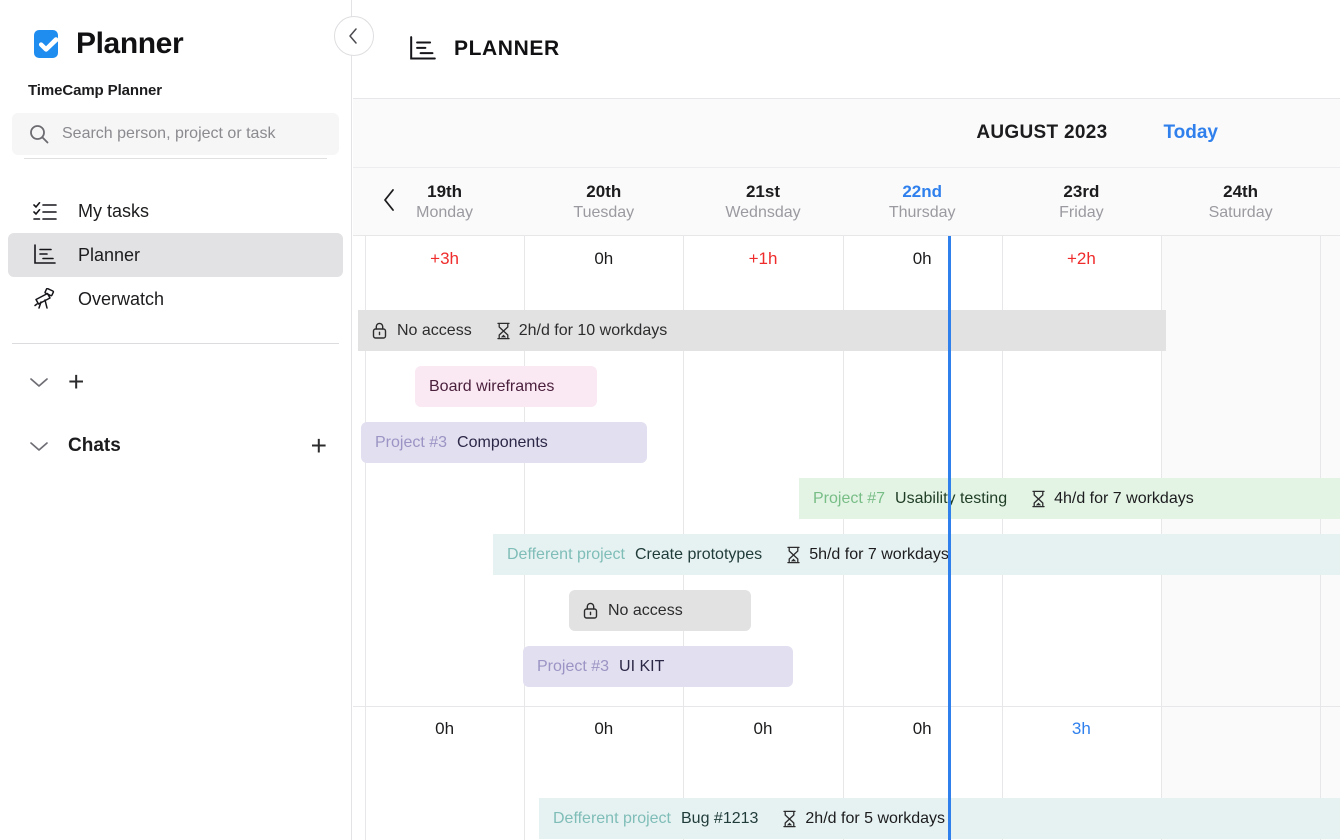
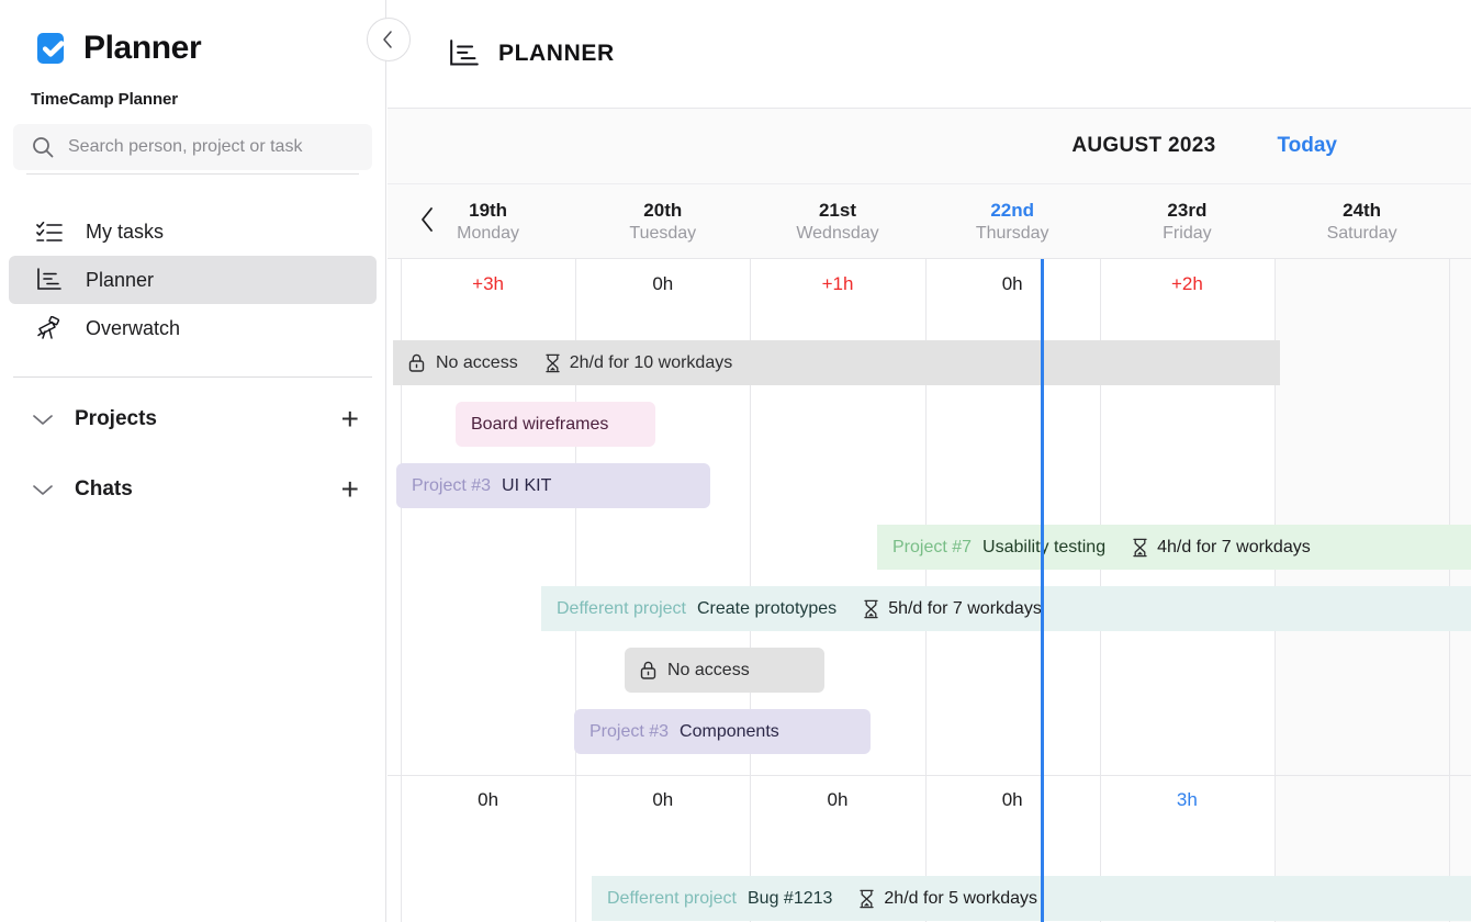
  Planner
  TimeCamp Planner
  Search person, project or task
  My tasks
  Planner
  Overwatch
+ Projects
  +
  Chats
  +
  PLANNER
  AUGUST 2023
  Today
  19th
  Monday
  20th
  Tuesday
  21st
  Wednsday
  22nd
  Thursday
  23rd
  Friday
  24th
  Saturday
  +3h
  0h
  +1h
  0h
  +2h
  0h
  0h
  0h
  0h
  3h
  No access
  2h/d for 10 workdays
  Board wireframes
  Project #3
- Components
+ UI KIT
  Project #7
  Usability testing
  4h/d for 7 workdays
  Defferent project
  Create prototypes
  5h/d for 7 workdays
  No access
  Project #3
- UI KIT
+ Components
  Defferent project
  Bug #1213
  2h/d for 5 workdays
